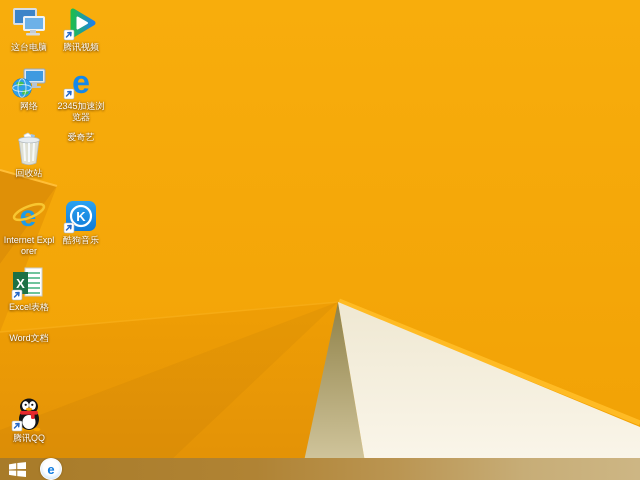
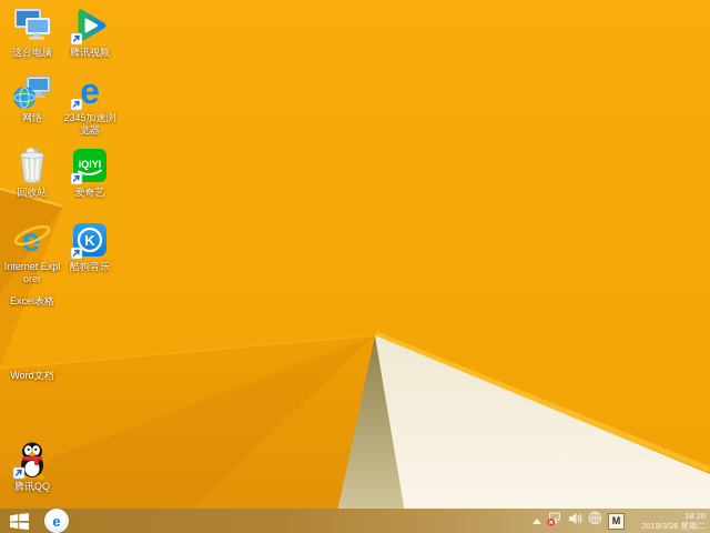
  这台电脑
  网络
  回收站
  e
  Internet Explorer
- X
  Excel表格
  Word文档
  腾讯QQ
  腾讯视频
  e
  2345加速浏览器
+ iQIYI
  爱奇艺
  K
  酷狗音乐
  e
+ M
+ 18:26
+ 2019/3/26 星期二
